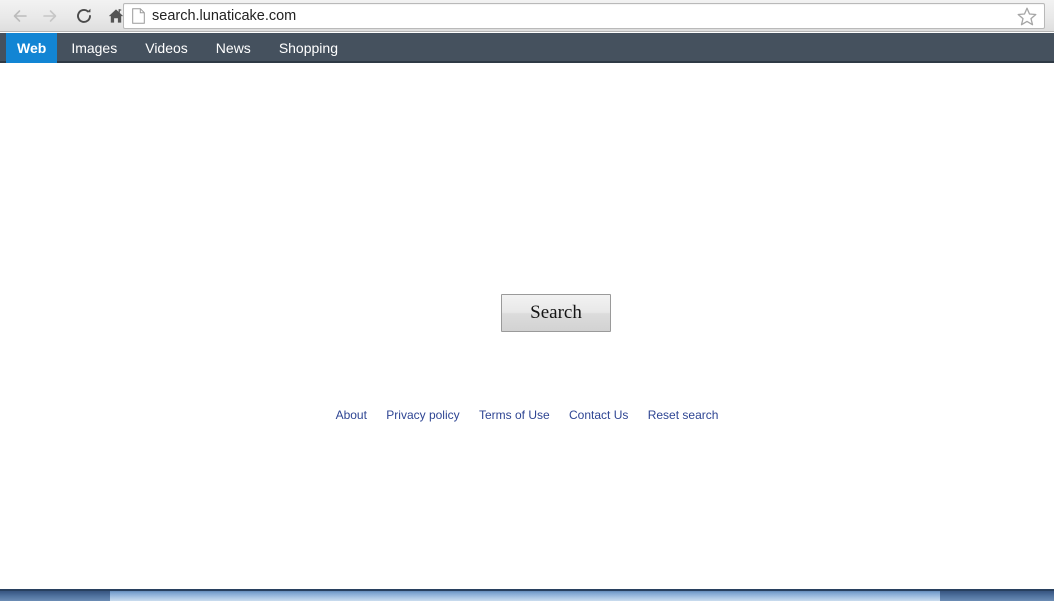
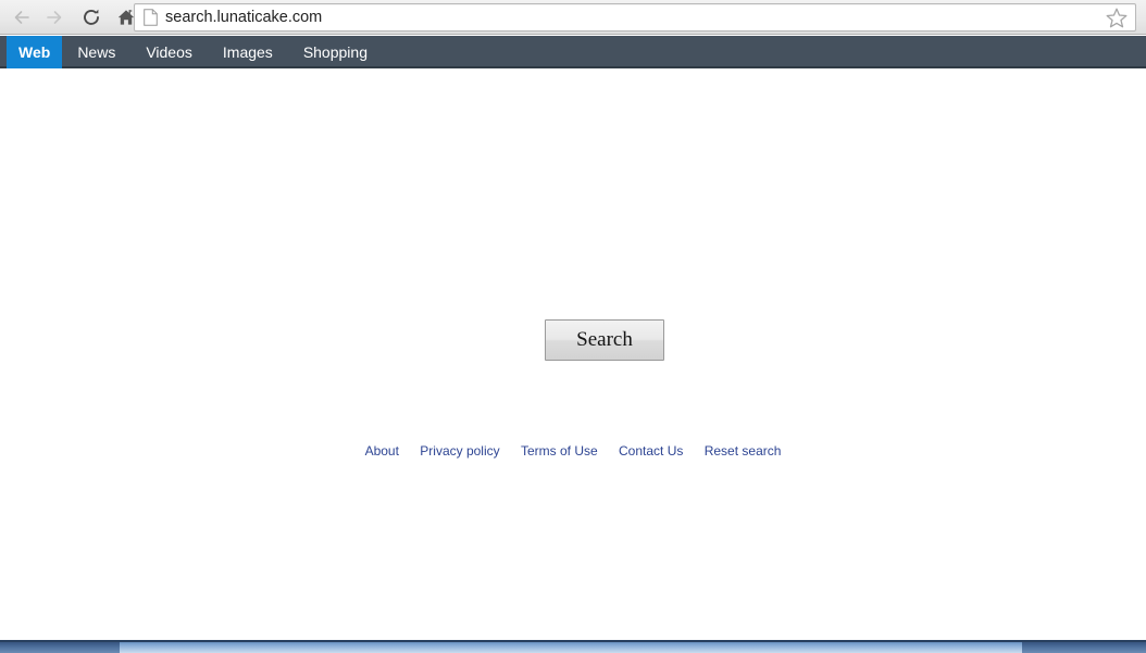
  search.lunaticake.com
  Web
- Images
+ News
  Videos
- News
+ Images
  Shopping
  Search
  About Privacy policy Terms of Use Contact Us Reset search
